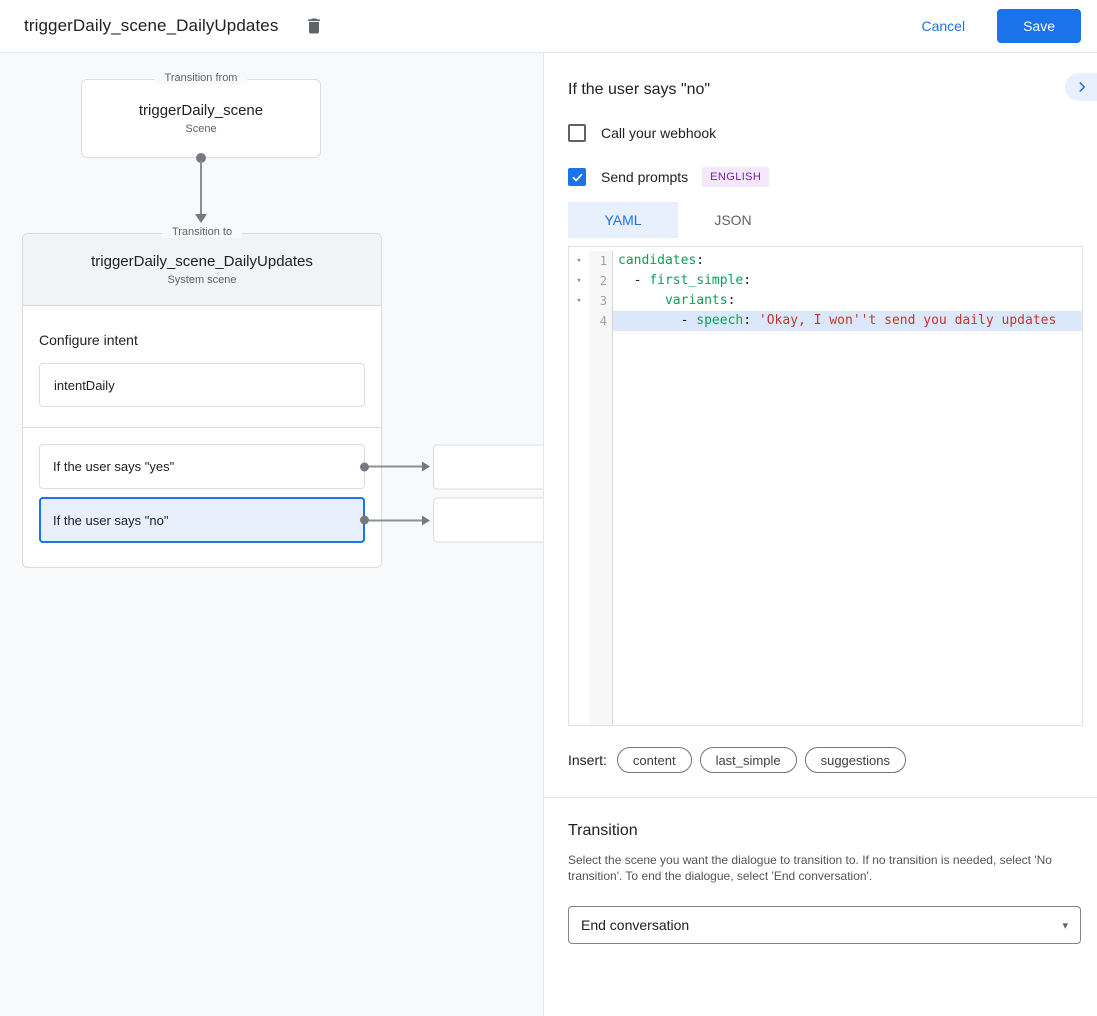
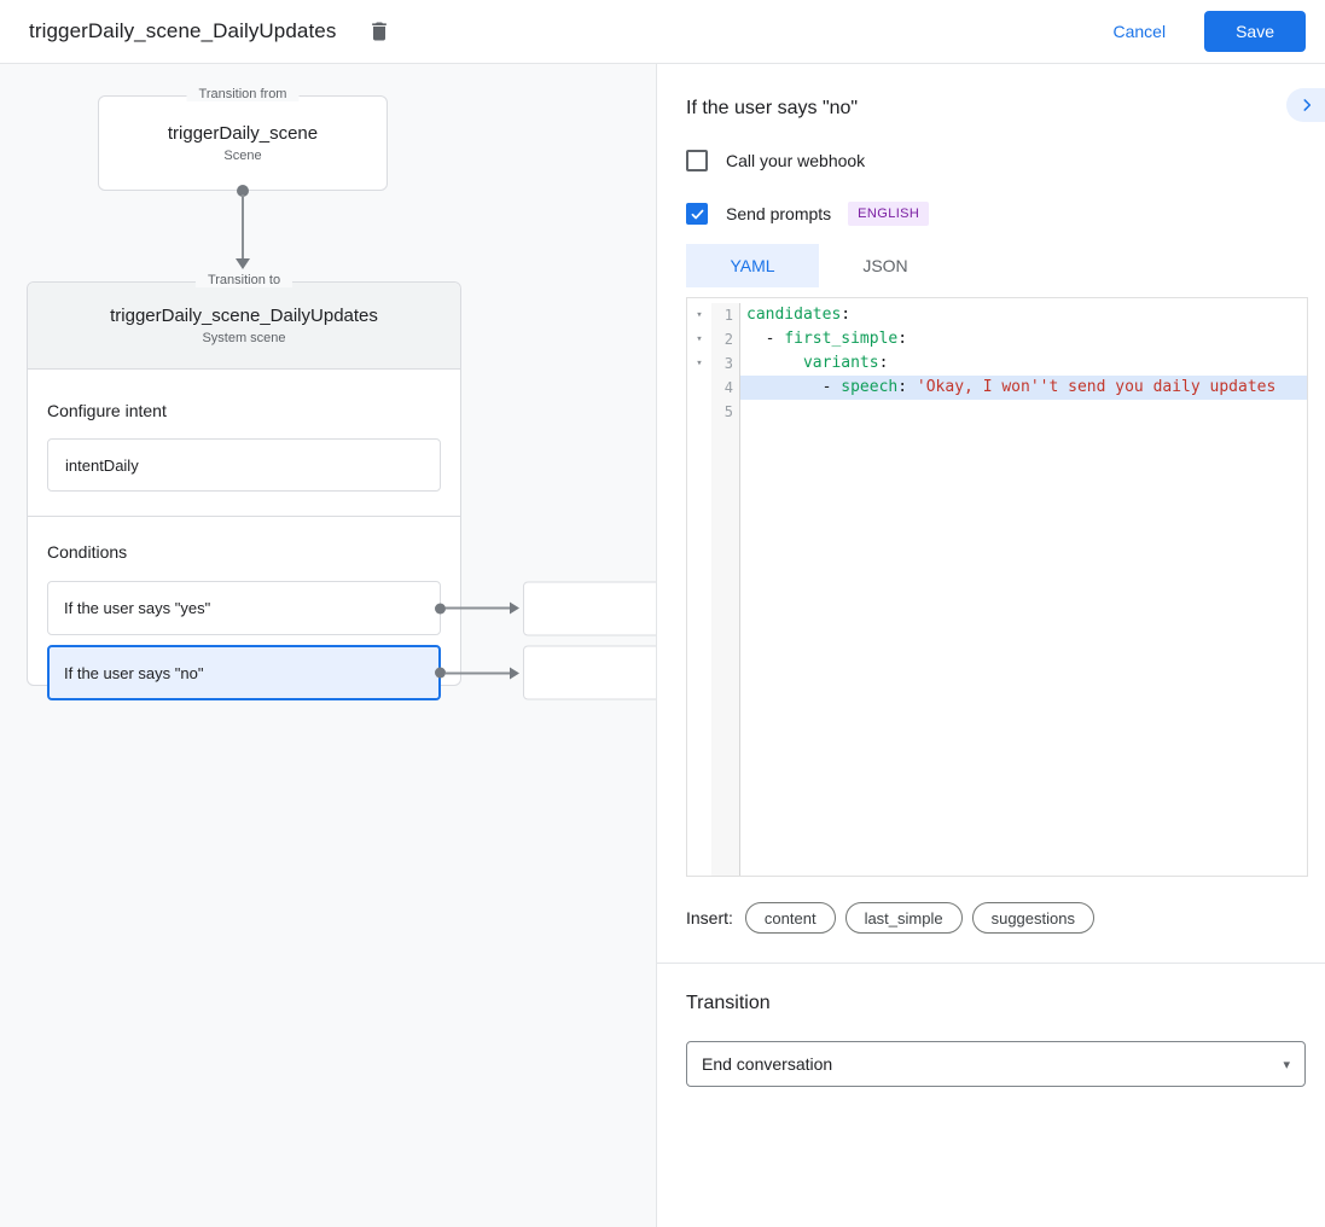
  triggerDaily_scene_DailyUpdates
  Cancel
  Save
  Transition from
  triggerDaily_scene
  Scene
  Transition to
  triggerDaily_scene_DailyUpdates
  System scene
  Configure intent
  intentDaily
+ Conditions
  If the user says "yes"
  If the user says "no"
  If the user says "no"
  Call your webhook
  Send prompts
  ENGLISH
  YAML
  JSON
  ▾
  1
  candidates:
  ▾
  2
  - first_simple:
  ▾
  3
  variants:
  4
  - speech: 'Okay, I won''t send you daily updates
+ 5
  Insert:
  content
  last_simple
  suggestions
  Transition
- Select the scene you want the dialogue to transition to. If no transition is needed, select 'No transition'. To end the dialogue, select 'End conversation'.
  End conversation
  ▾
